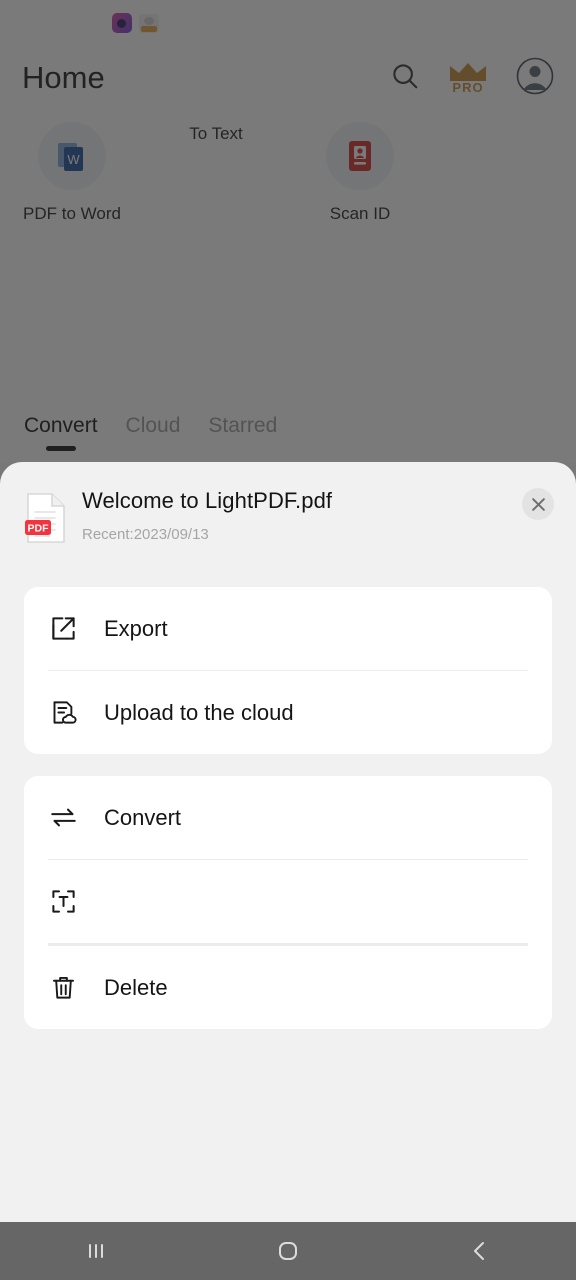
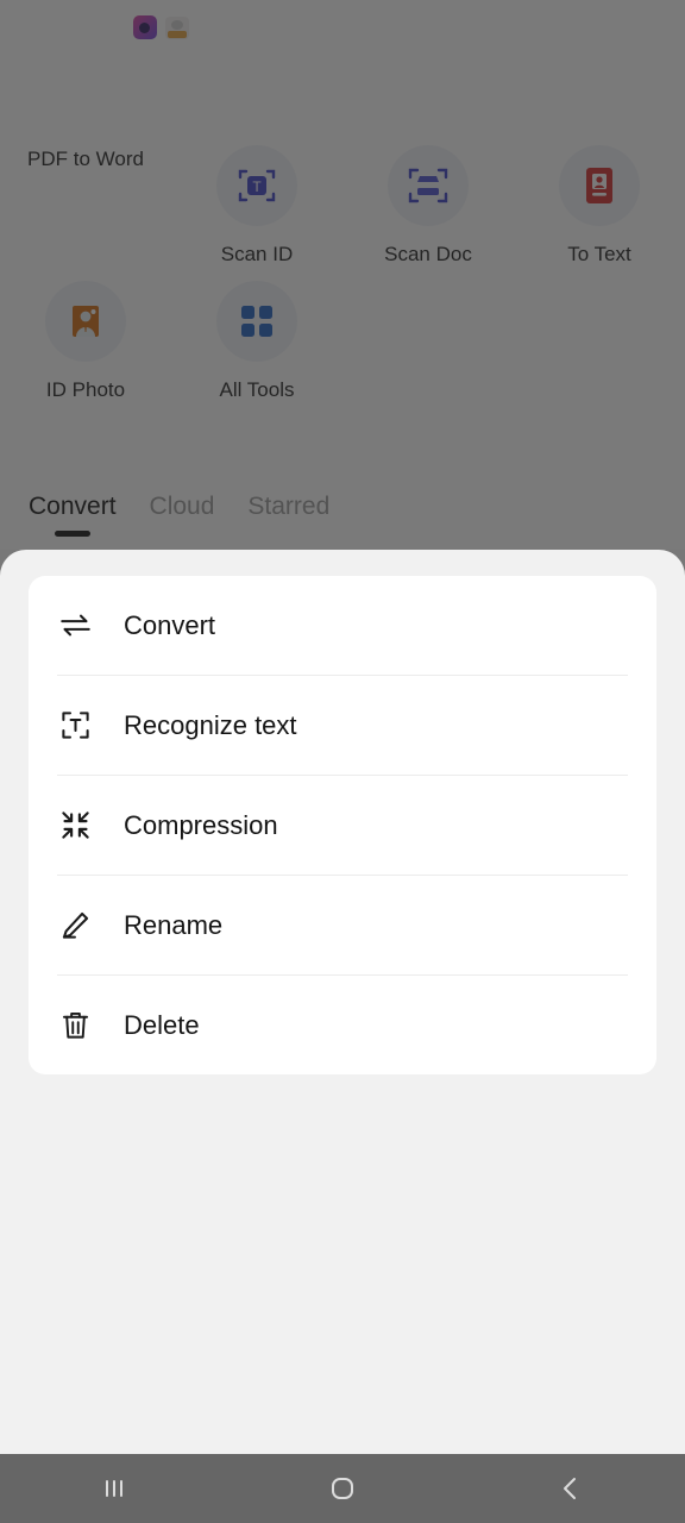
- Home
- PRO
- W
  PDF to Word
+ T
- To Text
+ Scan ID
+ Scan Doc
- Scan ID
+ To Text
+ ID Photo
+ All Tools
  Convert
  Cloud
  Starred
- PDF
- Welcome to LightPDF.pdf
- Recent:2023/09/13
- Export
- Upload to the cloud
  Convert
+ Recognize text
+ Compression
+ Rename
  Delete
